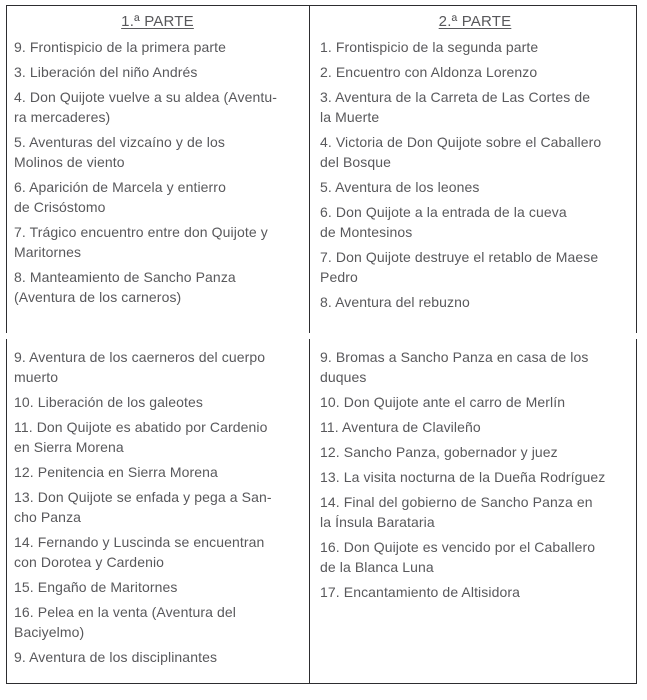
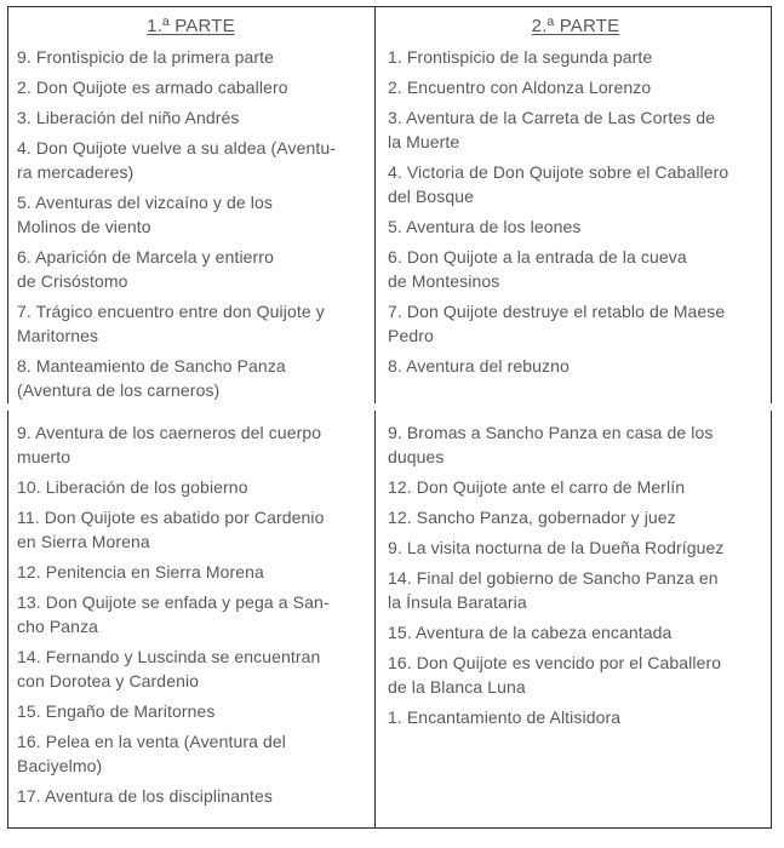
  1.ª PARTE
  9. Frontispicio de la primera parte
+ 2. Don Quijote es armado caballero
  3. Liberación del niño Andrés
  4. Don Quijote vuelve a su aldea (Aventu-
  ra mercaderes)
  5. Aventuras del vizcaíno y de los
  Molinos de viento
  6. Aparición de Marcela y entierro
  de Crisóstomo
  7. Trágico encuentro entre don Quijote y
  Maritornes
  8. Manteamiento de Sancho Panza
  (Aventura de los carneros)
  2.ª PARTE
  1. Frontispicio de la segunda parte
  2. Encuentro con Aldonza Lorenzo
  3. Aventura de la Carreta de Las Cortes de
  la Muerte
  4. Victoria de Don Quijote sobre el Caballero
  del Bosque
  5. Aventura de los leones
  6. Don Quijote a la entrada de la cueva
  de Montesinos
  7. Don Quijote destruye el retablo de Maese
  Pedro
  8. Aventura del rebuzno
  9. Aventura de los caerneros del cuerpo
  muerto
- 10. Liberación de los galeotes
+ 10. Liberación de los gobierno
  11. Don Quijote es abatido por Cardenio
  en Sierra Morena
  12. Penitencia en Sierra Morena
  13. Don Quijote se enfada y pega a San-
  cho Panza
  14. Fernando y Luscinda se encuentran
  con Dorotea y Cardenio
  15. Engaño de Maritornes
  16. Pelea en la venta (Aventura del
  Baciyelmo)
- 9. Aventura de los disciplinantes
+ 17. Aventura de los disciplinantes
  9. Bromas a Sancho Panza en casa de los
  duques
- 10. Don Quijote ante el carro de Merlín
+ 12. Don Quijote ante el carro de Merlín
- 11. Aventura de Clavileño
  12. Sancho Panza, gobernador y juez
- 13. La visita nocturna de la Dueña Rodríguez
+ 9. La visita nocturna de la Dueña Rodríguez
  14. Final del gobierno de Sancho Panza en
  la Ínsula Barataria
+ 15. Aventura de la cabeza encantada
  16. Don Quijote es vencido por el Caballero
  de la Blanca Luna
- 17. Encantamiento de Altisidora
+ 1. Encantamiento de Altisidora
